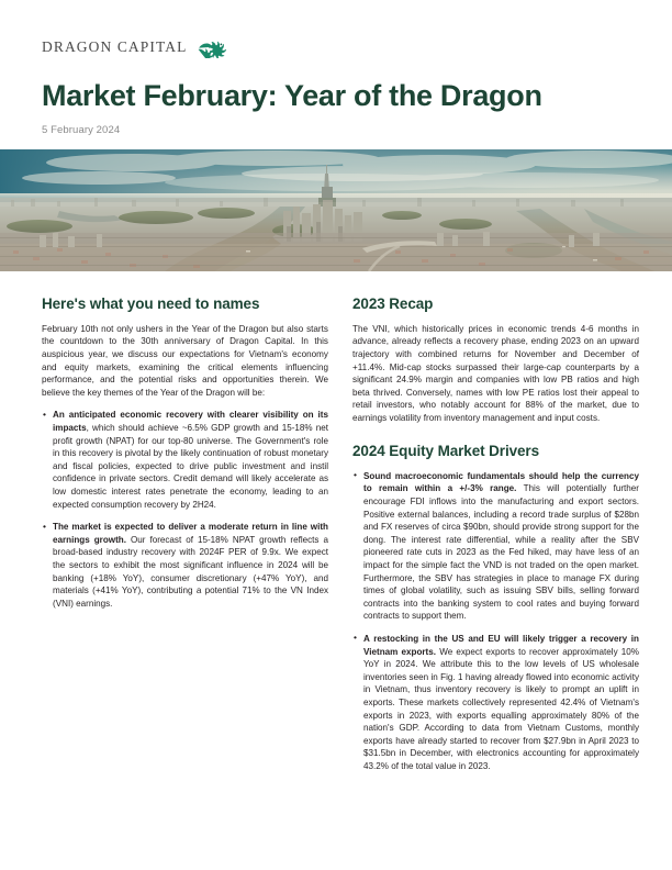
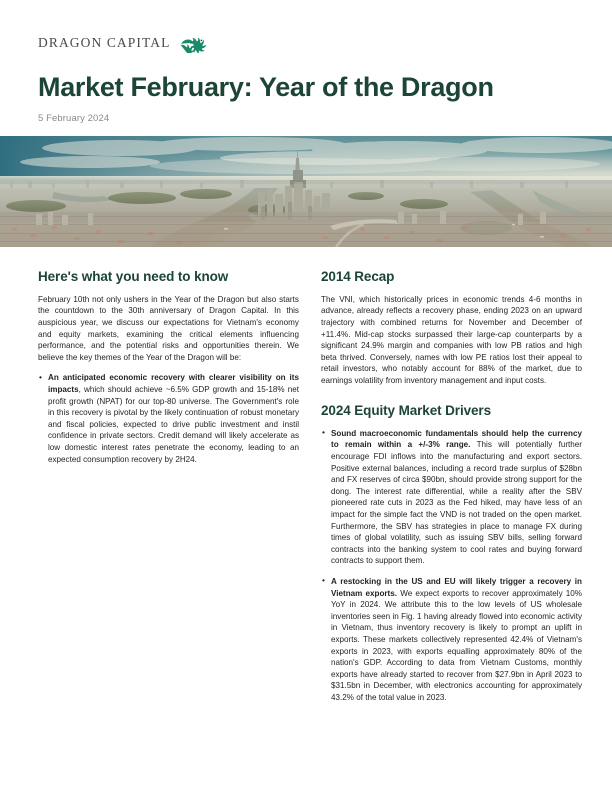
  DRAGON CAPITAL
  Market February: Year of the Dragon
  5 February 2024
- Here's what you need to names
+ Here's what you need to know
  February 10th not only ushers in the Year of the Dragon but also starts the countdown to the 30th anniversary of Dragon Capital. In this auspicious year, we discuss our expectations for Vietnam's economy and equity markets, examining the critical elements influencing performance, and the potential risks and opportunities therein. We believe the key themes of the Year of the Dragon will be:
  An anticipated economic recovery with clearer visibility on its impacts, which should achieve ~6.5% GDP growth and 15-18% net profit growth (NPAT) for our top-80 universe. The Government's role in this recovery is pivotal by the likely continuation of robust monetary and fiscal policies, expected to drive public investment and instil confidence in private sectors. Credit demand will likely accelerate as low domestic interest rates penetrate the economy, leading to an expected consumption recovery by 2H24.
- The market is expected to deliver a moderate return in line with earnings growth. Our forecast of 15-18% NPAT growth reflects a broad-based industry recovery with 2024F PER of 9.9x. We expect the sectors to exhibit the most significant influence in 2024 will be banking (+18% YoY), consumer discretionary (+47% YoY), and materials (+41% YoY), contributing a potential 71% to the VN Index (VNI) earnings.
- 2023 Recap
+ 2014 Recap
  The VNI, which historically prices in economic trends 4-6 months in advance, already reflects a recovery phase, ending 2023 on an upward trajectory with combined returns for November and December of +11.4%. Mid-cap stocks surpassed their large-cap counterparts by a significant 24.9% margin and companies with low PB ratios and high beta thrived. Conversely, names with low PE ratios lost their appeal to retail investors, who notably account for 88% of the market, due to earnings volatility from inventory management and input costs.
  2024 Equity Market Drivers
  Sound macroeconomic fundamentals should help the currency to remain within a +/-3% range. This will potentially further encourage FDI inflows into the manufacturing and export sectors. Positive external balances, including a record trade surplus of $28bn and FX reserves of circa $90bn, should provide strong support for the dong. The interest rate differential, while a reality after the SBV pioneered rate cuts in 2023 as the Fed hiked, may have less of an impact for the simple fact the VND is not traded on the open market. Furthermore, the SBV has strategies in place to manage FX during times of global volatility, such as issuing SBV bills, selling forward contracts into the banking system to cool rates and buying forward contracts to support them.
  A restocking in the US and EU will likely trigger a recovery in Vietnam exports. We expect exports to recover approximately 10% YoY in 2024. We attribute this to the low levels of US wholesale inventories seen in Fig. 1 having already flowed into economic activity in Vietnam, thus inventory recovery is likely to prompt an uplift in exports. These markets collectively represented 42.4% of Vietnam's exports in 2023, with exports equalling approximately 80% of the nation's GDP. According to data from Vietnam Customs, monthly exports have already started to recover from $27.9bn in April 2023 to $31.5bn in December, with electronics accounting for approximately 43.2% of the total value in 2023.
